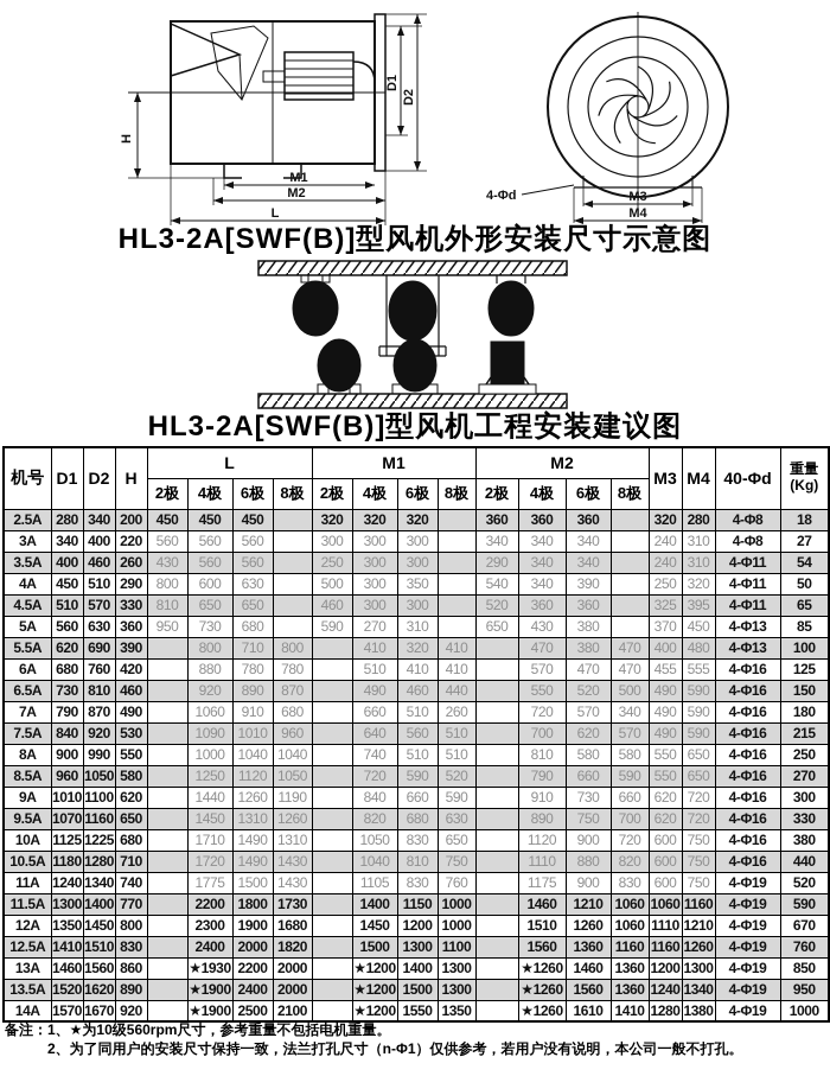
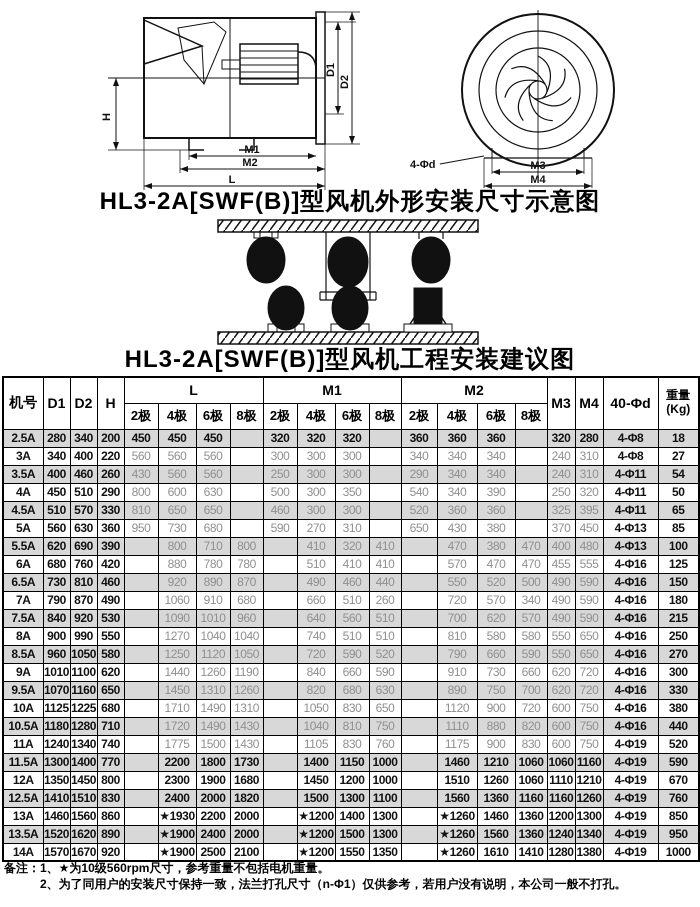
  M1
  M2
  L
  4-Φd
  M3
  M4
  HL3-2A[SWF(B)]型风机外形安装尺寸示意图
  HL3-2A[SWF(B)]型风机工程安装建议图
  机号	D1	D2	H	L	M1	M2	M3	M4	40-Φd	重量 (Kg)
  2极	4极	6极	8极	2极	4极	6极	8极	2极	4极	6极	8极
  2.5A	280	340	200	450	450	450		320	320	320		360	360	360		320	280	4-Φ8	18
  3A	340	400	220	560	560	560		300	300	300		340	340	340		240	310	4-Φ8	27
  3.5A	400	460	260	430	560	560		250	300	300		290	340	340		240	310	4-Φ11	54
  4A	450	510	290	800	600	630		500	300	350		540	340	390		250	320	4-Φ11	50
  4.5A	510	570	330	810	650	650		460	300	300		520	360	360		325	395	4-Φ11	65
  5A	560	630	360	950	730	680		590	270	310		650	430	380		370	450	4-Φ13	85
  5.5A	620	690	390		800	710	800		410	320	410		470	380	470	400	480	4-Φ13	100
  6A	680	760	420		880	780	780		510	410	410		570	470	470	455	555	4-Φ16	125
  6.5A	730	810	460		920	890	870		490	460	440		550	520	500	490	590	4-Φ16	150
  7A	790	870	490		1060	910	680		660	510	260		720	570	340	490	590	4-Φ16	180
  7.5A	840	920	530		1090	1010	960		640	560	510		700	620	570	490	590	4-Φ16	215
- 8A	900	990	550		1000	1040	1040		740	510	510		810	580	580	550	650	4-Φ16	250
+ 8A	900	990	550		1270	1040	1040		740	510	510		810	580	580	550	650	4-Φ16	250
  8.5A	960	1050	580		1250	1120	1050		720	590	520		790	660	590	550	650	4-Φ16	270
  9A	1010	1100	620		1440	1260	1190		840	660	590		910	730	660	620	720	4-Φ16	300
  9.5A	1070	1160	650		1450	1310	1260		820	680	630		890	750	700	620	720	4-Φ16	330
  10A	1125	1225	680		1710	1490	1310		1050	830	650		1120	900	720	600	750	4-Φ16	380
  10.5A	1180	1280	710		1720	1490	1430		1040	810	750		1110	880	820	600	750	4-Φ16	440
  11A	1240	1340	740		1775	1500	1430		1105	830	760		1175	900	830	600	750	4-Φ19	520
  11.5A	1300	1400	770		2200	1800	1730		1400	1150	1000		1460	1210	1060	1060	1160	4-Φ19	590
  12A	1350	1450	800		2300	1900	1680		1450	1200	1000		1510	1260	1060	1110	1210	4-Φ19	670
  12.5A	1410	1510	830		2400	2000	1820		1500	1300	1100		1560	1360	1160	1160	1260	4-Φ19	760
  13A	1460	1560	860		★1930	2200	2000		★1200	1400	1300		★1260	1460	1360	1200	1300	4-Φ19	850
  13.5A	1520	1620	890		★1900	2400	2000		★1200	1500	1300		★1260	1560	1360	1240	1340	4-Φ19	950
  14A	1570	1670	920		★1900	2500	2100		★1200	1550	1350		★1260	1610	1410	1280	1380	4-Φ19	1000
  备注：
  1、★为10级560rpm尺寸，参考重量不包括电机重量。
  2、为了同用户的安装尺寸保持一致，法兰打孔尺寸（n-Φ1）仅供参考，若用户没有说明，本公司一般不打孔。
